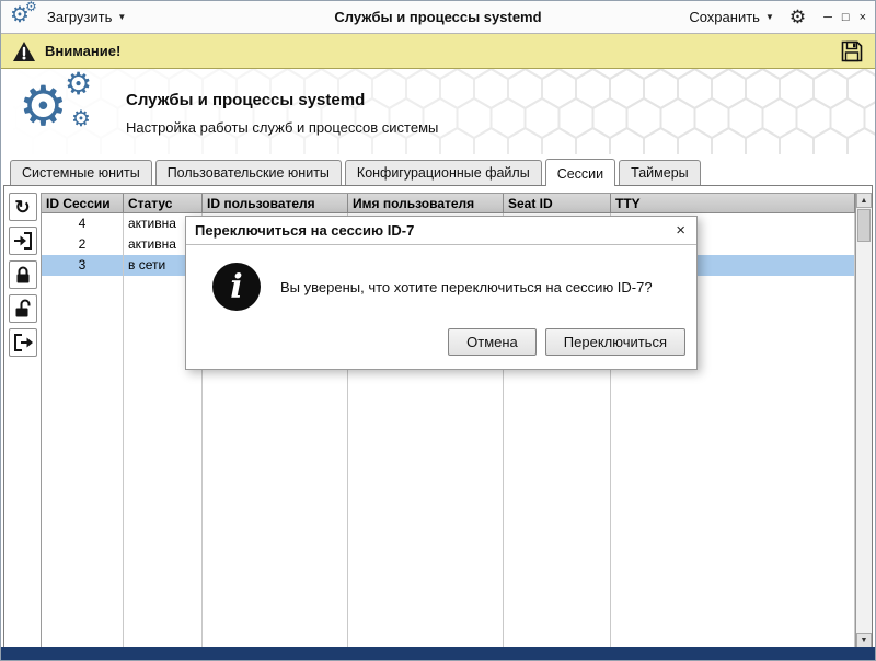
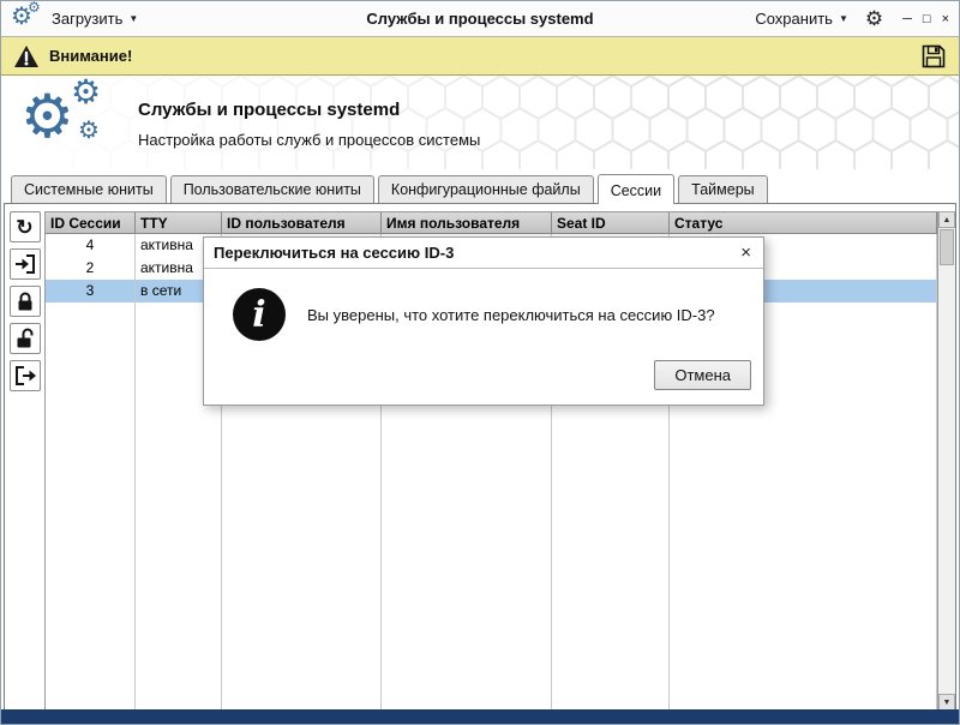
  ⚙
  ⚙
  Загрузить
  ▼
  Службы и процессы systemd
  Сохранить
  ▼
  ⚙
  ─
  □
  ×
  Внимание!
  ⚙
  ⚙
  ⚙
  Службы и процессы systemd
  Настройка работы служб и процессов системы
  Системные юниты
  Пользовательские юниты
  Конфигурационные файлы
  Сессии
  Таймеры
  ↻
  ID Сессии
- Статус
+ TTY
  ID пользователя
  Имя пользователя
  Seat ID
- TTY
+ Статус
  4
  активна
  2
  активна
  3
  в сети
- Переключиться на сессию ID-7
+ Переключиться на сессию ID-3
  ×
  i
- Вы уверены, что хотите переключиться на сессию ID-7?
+ Вы уверены, что хотите переключиться на сессию ID-3?
  Отмена
- Переключиться
